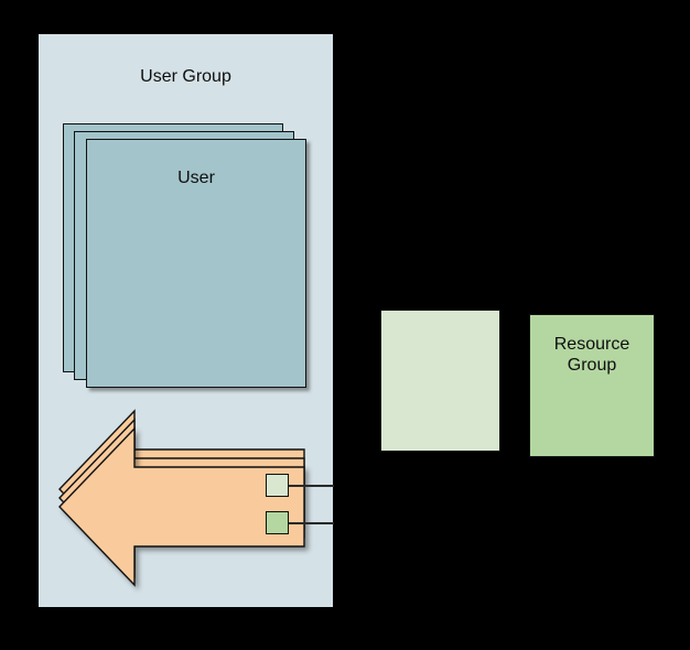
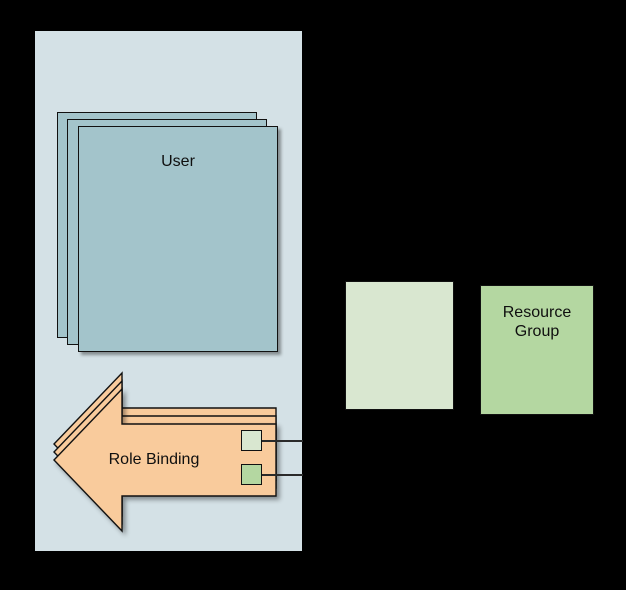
- User Group
  User
+ Role Binding
  Resource
  Group
